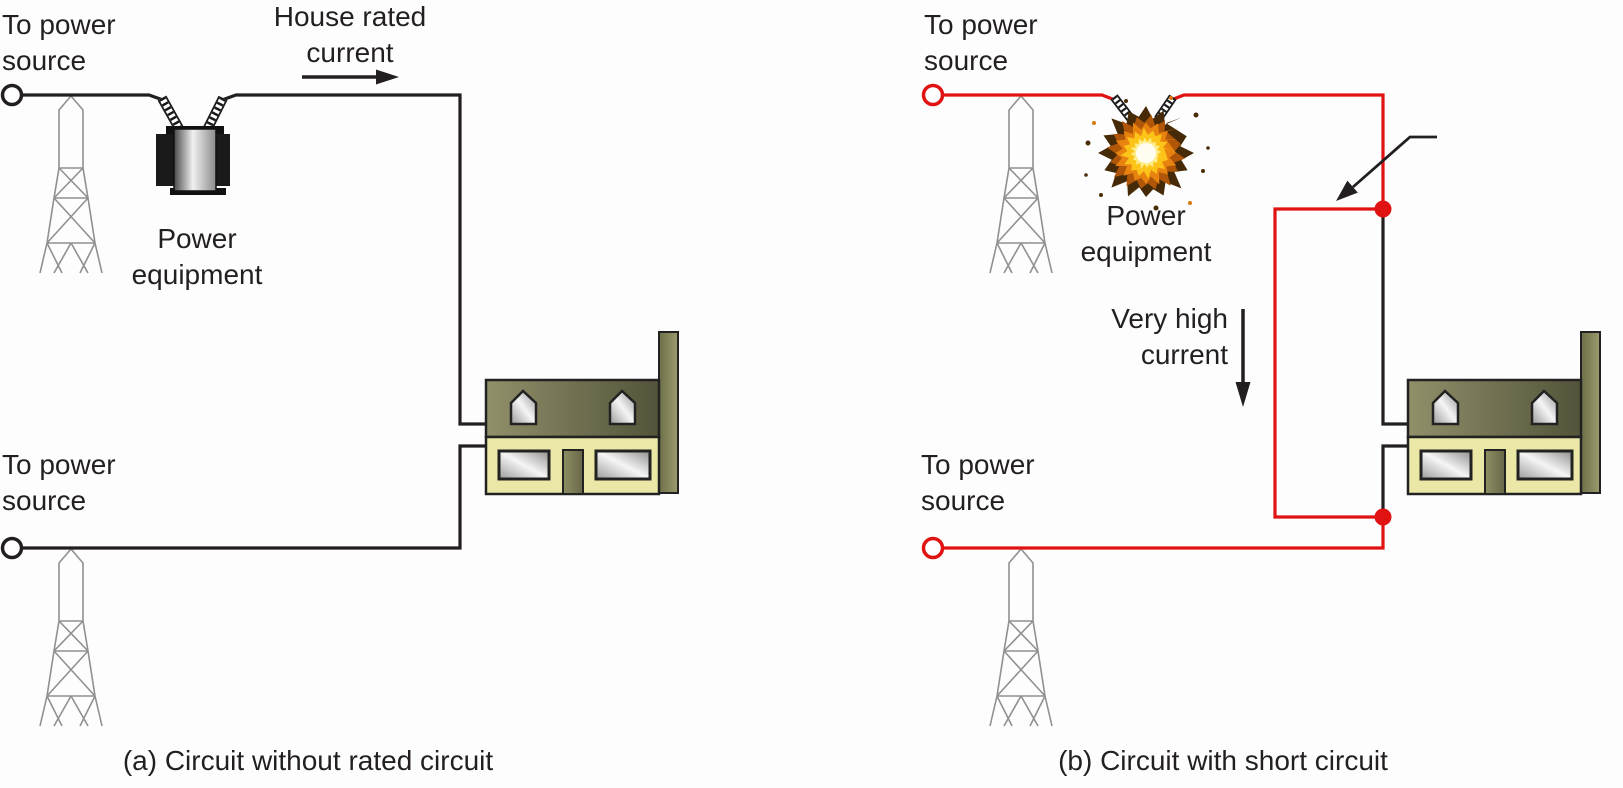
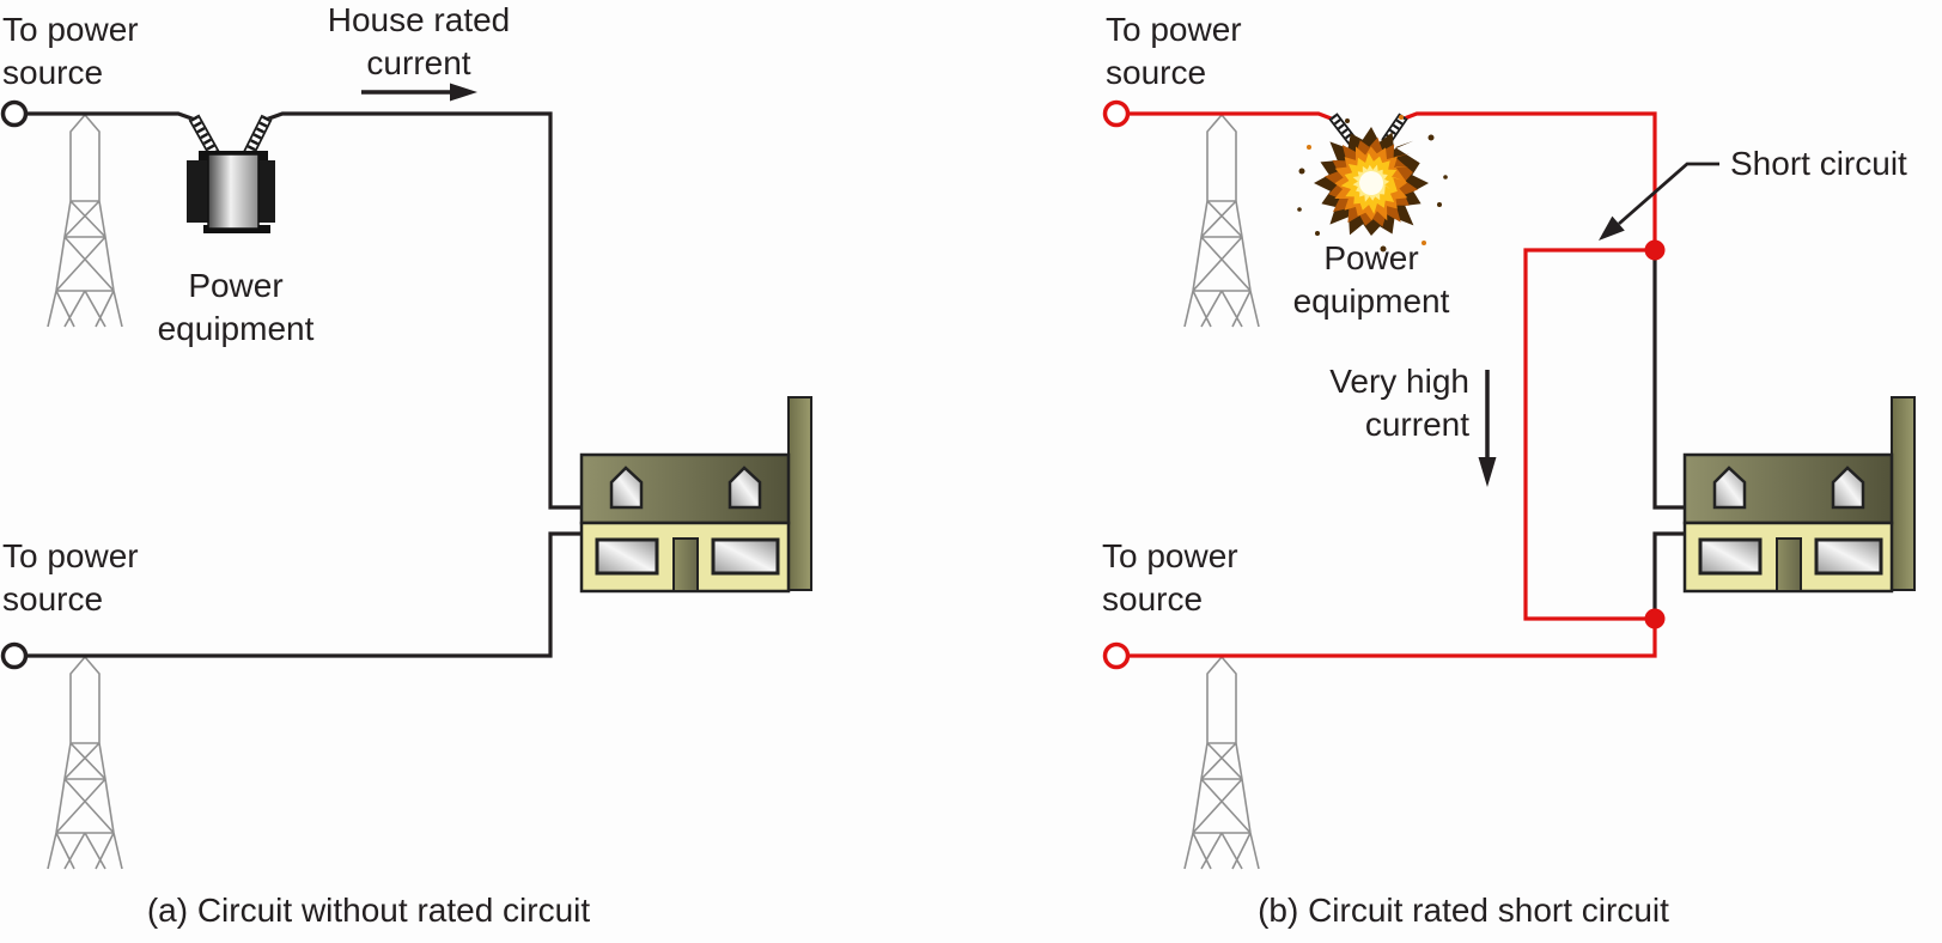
  To power
  source
  House rated
  current
  Power
  equipment
  To power
  source
  (a) Circuit without rated circuit
  To power
  source
  Power
  equipment
  Very high
  current
+ Short circuit
  To power
  source
- (b) Circuit with short circuit
+ (b) Circuit rated short circuit
